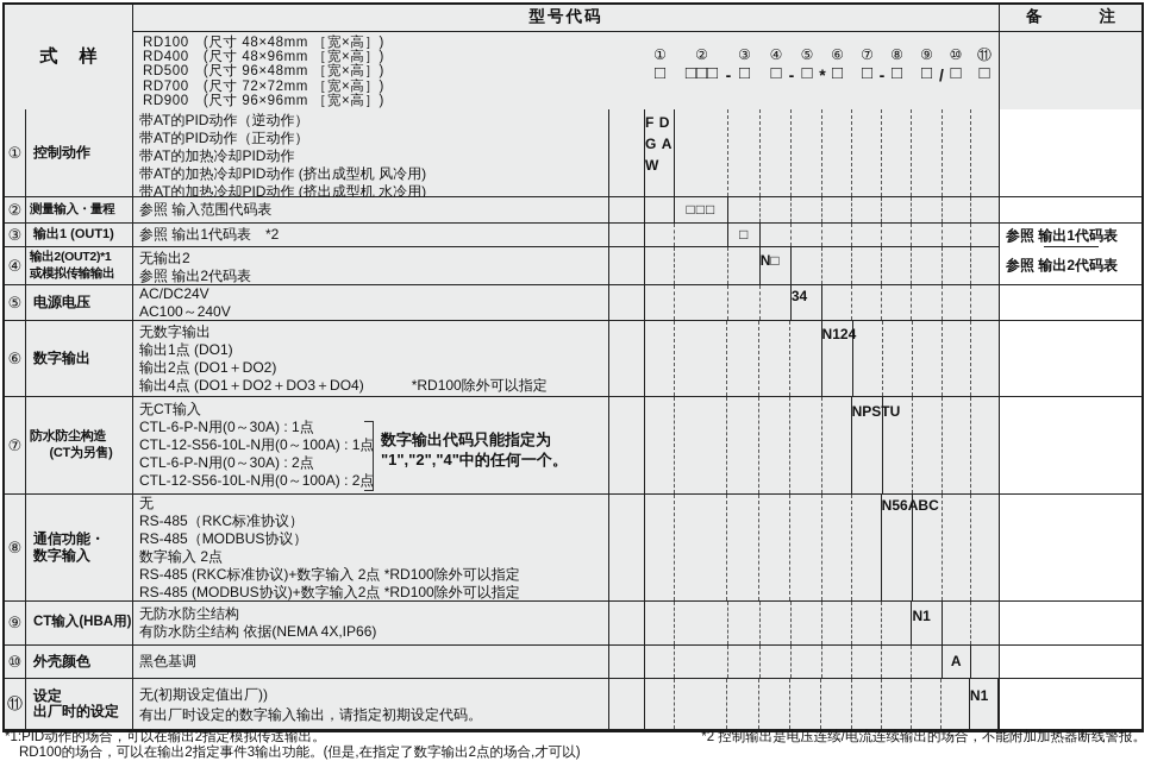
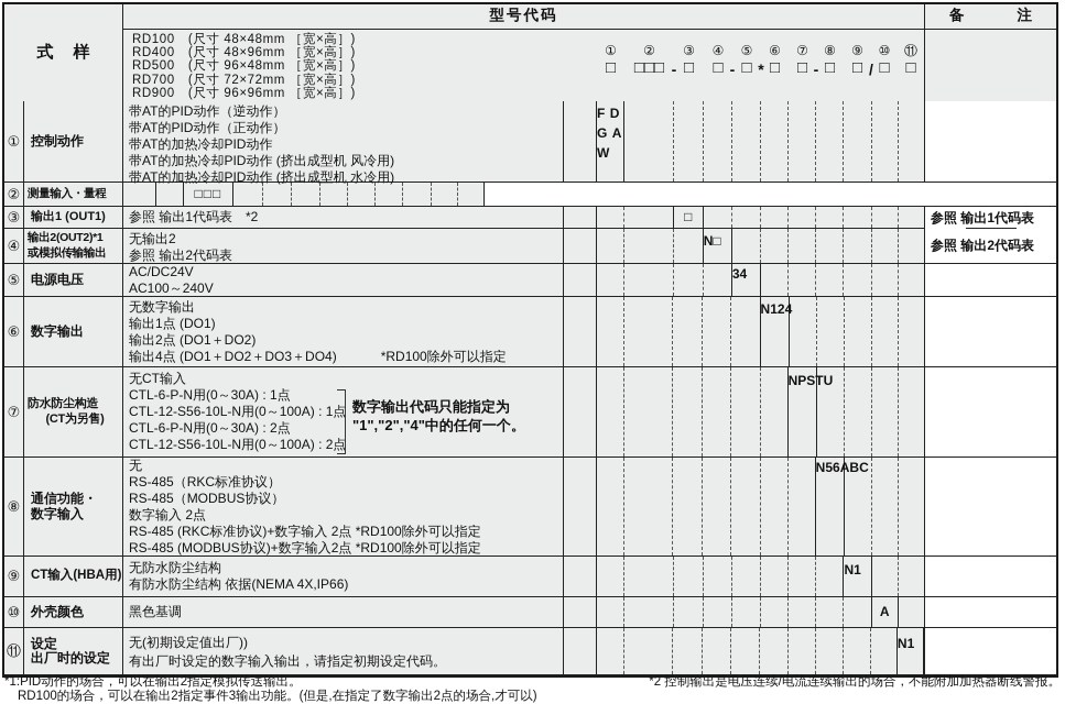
  式样
  型号代码
  备
  注
  RD100 (尺寸 48×48mm ［宽×高］)
  RD400 (尺寸 48×96mm ［宽×高］)
  RD500 (尺寸 96×48mm ［宽×高］)
  RD700 (尺寸 72×72mm ［宽×高］)
  RD900 (尺寸 96×96mm ［宽×高］)
  ①
  □
  ②
  □□□
  ③
  □
  ④
  □
  ⑤
  □
  ⑥
  □
  ⑦
  □
  ⑧
  □
  ⑨
  □
  ⑩
  □
  ⑪
  □
  -
  -
  *
  -
  /
  ①
  控制动作
  带AT的PID动作（逆动作）
  带AT的PID动作（正动作）
  带AT的加热冷却PID动作
  带AT的加热冷却PID动作 (挤出成型机 风冷用)
  带AT的加热冷却PID动作 (挤出成型机 水冷用)
  F D G A W
  ②
  测量输入・量程
- 参照 输入范围代码表
  □□□
  ③
  输出1 (OUT1)
  参照 输出1代码表 *2
  □
  参照 输出1代码表
  ④
  输出2(OUT2)*1
  或模拟传输输出
  无输出2
  参照 输出2代码表
  N□
  参照 输出2代码表
  ⑤
  电源电压
  AC/DC24V
  AC100～240V
  34
  ⑥
  数字输出
  无数字输出
  输出1点 (DO1)
  输出2点 (DO1＋DO2)
  输出4点 (DO1＋DO2＋DO3＋DO4) *RD100除外可以指定
  N124
  ⑦
  防水防尘构造
  (CT为另售)
  无CT输入
  CTL-6-P-N用(0～30A) : 1点
  CTL-12-S56-10L-N用(0～100A) : 1点
  CTL-6-P-N用(0～30A) : 2点
  CTL-12-S56-10L-N用(0～100A) : 2点
  数字输出代码只能指定为
  "1","2","4"中的任何一个。
  NPSTU
  ⑧
  通信功能・
  数字输入
  无
  RS-485（RKC标准协议）
  RS-485（MODBUS协议）
  数字输入 2点
  RS-485 (RKC标准协议)+数字输入 2点 *RD100除外可以指定
  RS-485 (MODBUS协议)+数字输入2点 *RD100除外可以指定
  N56ABC
  ⑨
  CT输入(HBA用)
  无防水防尘结构
  有防水防尘结构 依据(NEMA 4X,IP66)
  N1
  ⑩
  外壳颜色
  黑色基调
  A
  ⑪
  设定
  出厂时的设定
  无(初期设定值出厂))
  有出厂时设定的数字输入输出，请指定初期设定代码。
  N1
  *1:PID动作的场合，可以在输出2指定模拟传送输出。
  *2 控制输出是电压连续/电流连续输出的场合，不能附加加热器断线警报。
  RD100的场合，可以在输出2指定事件3输出功能。(但是,在指定了数字输出2点的场合,才可以)
